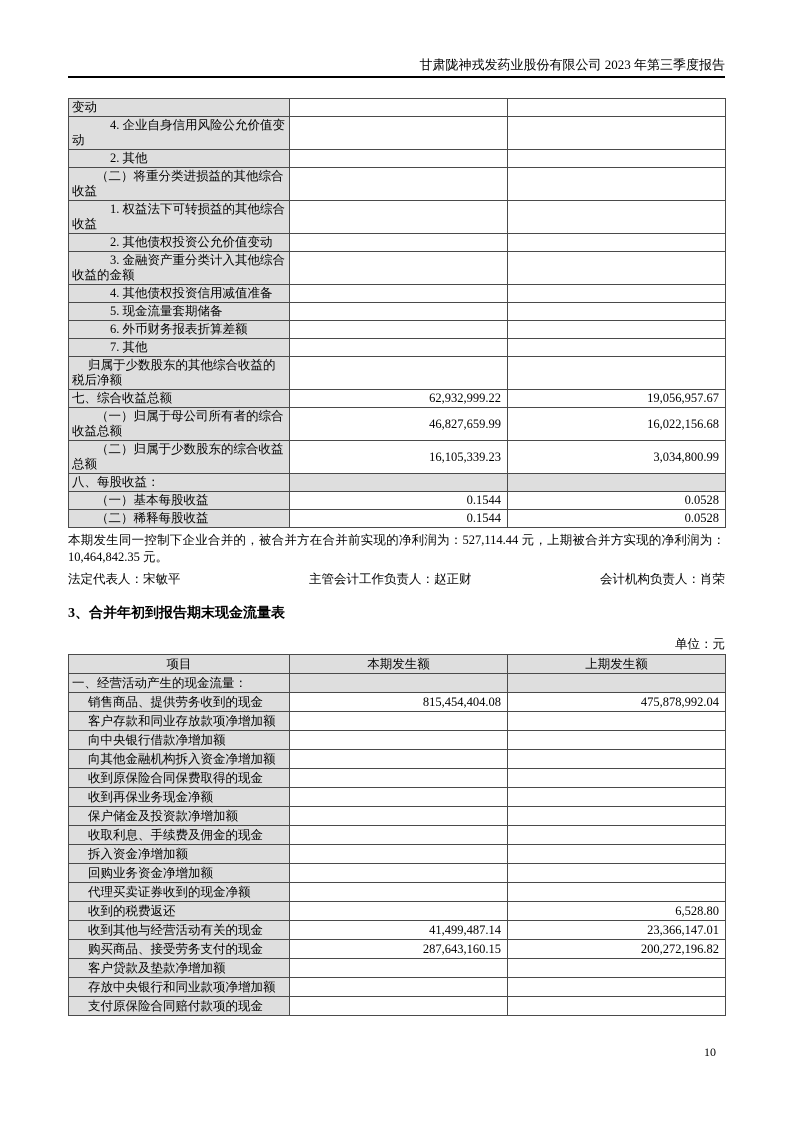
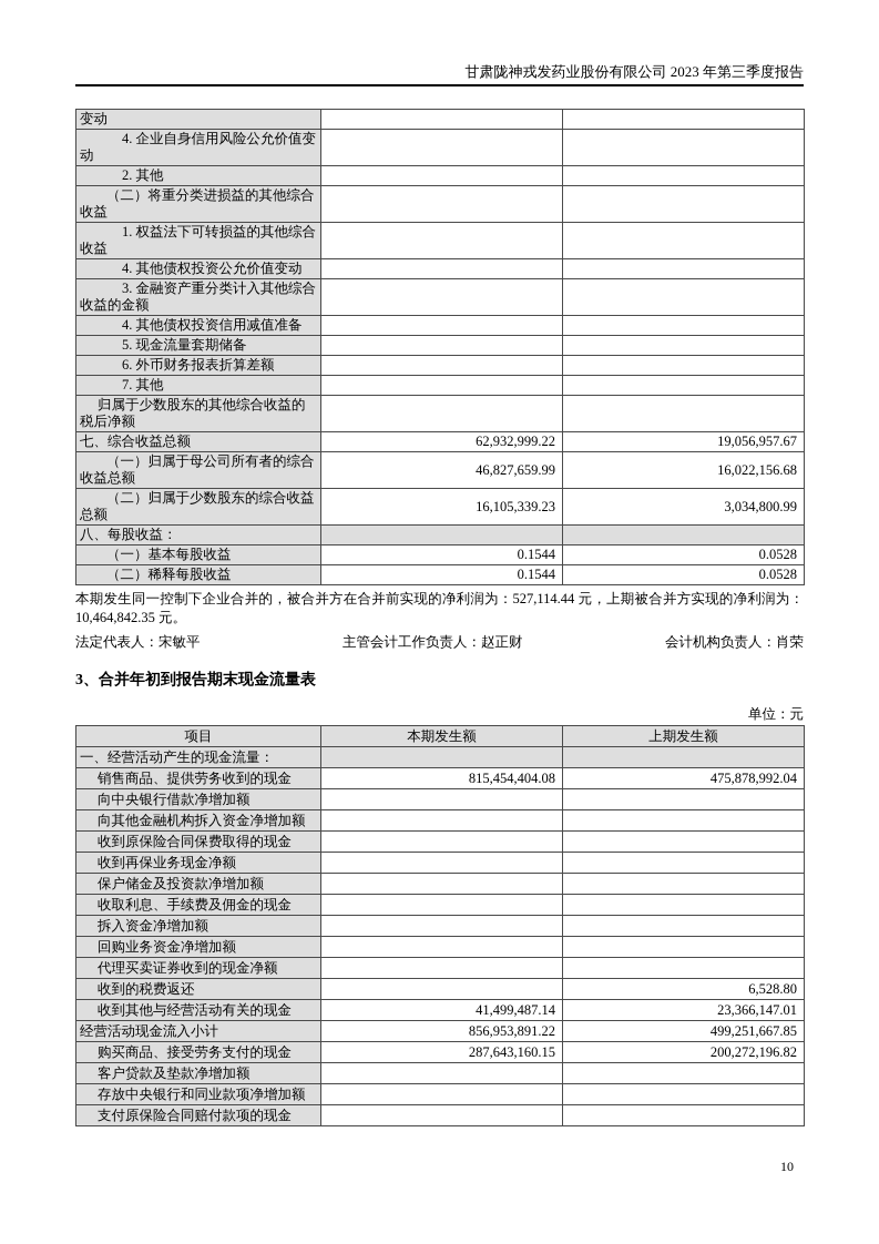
  甘肃陇神戎发药业股份有限公司 2023 年第三季度报告
  变动
  4. 企业自身信用风险公允价值变动
  2. 其他
  （二）将重分类进损益的其他综合收益
  1. 权益法下可转损益的其他综合收益
- 2. 其他债权投资公允价值变动
+ 4. 其他债权投资公允价值变动
  3. 金融资产重分类计入其他综合收益的金额
  4. 其他债权投资信用减值准备
  5. 现金流量套期储备
  6. 外币财务报表折算差额
  7. 其他
  归属于少数股东的其他综合收益的税后净额
  七、综合收益总额	62,932,999.22	19,056,957.67
  （一）归属于母公司所有者的综合收益总额	46,827,659.99	16,022,156.68
  （二）归属于少数股东的综合收益总额	16,105,339.23	3,034,800.99
  八、每股收益：
  （一）基本每股收益	0.1544	0.0528
  （二）稀释每股收益	0.1544	0.0528
  本期发生同一控制下企业合并的，被合并方在合并前实现的净利润为：527,114.44 元，上期被合并方实现的净利润为：10,464,842.35 元。
  法定代表人：宋敏平
  主管会计工作负责人：赵正财
  会计机构负责人：肖荣
  3、合并年初到报告期末现金流量表
  单位：元
  项目	本期发生额	上期发生额
  一、经营活动产生的现金流量：
  销售商品、提供劳务收到的现金	815,454,404.08	475,878,992.04
- 客户存款和同业存放款项净增加额
  向中央银行借款净增加额
  向其他金融机构拆入资金净增加额
  收到原保险合同保费取得的现金
  收到再保业务现金净额
  保户储金及投资款净增加额
  收取利息、手续费及佣金的现金
  拆入资金净增加额
  回购业务资金净增加额
  代理买卖证券收到的现金净额
  收到的税费返还		6,528.80
  收到其他与经营活动有关的现金	41,499,487.14	23,366,147.01
+ 经营活动现金流入小计	856,953,891.22	499,251,667.85
  购买商品、接受劳务支付的现金	287,643,160.15	200,272,196.82
  客户贷款及垫款净增加额
  存放中央银行和同业款项净增加额
  支付原保险合同赔付款项的现金
  10
